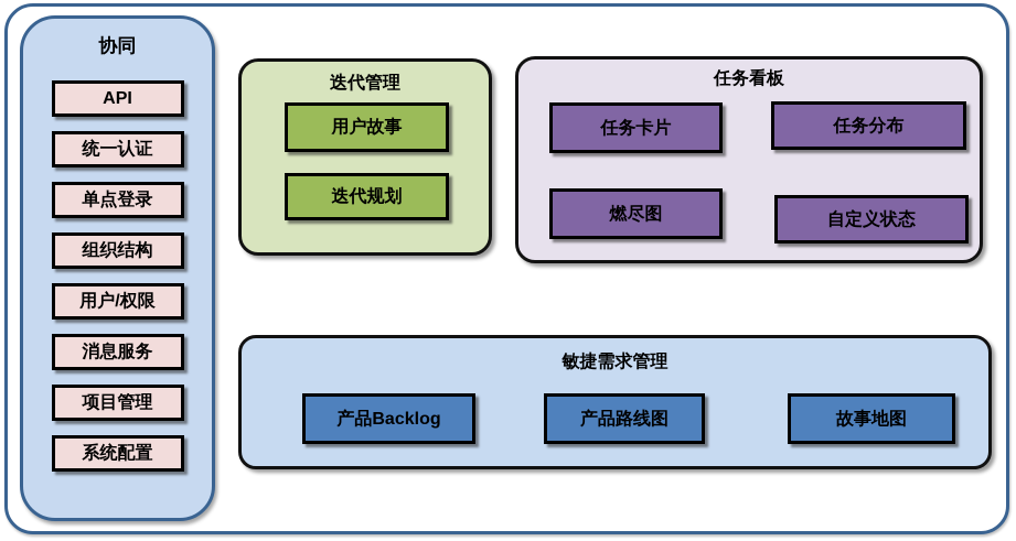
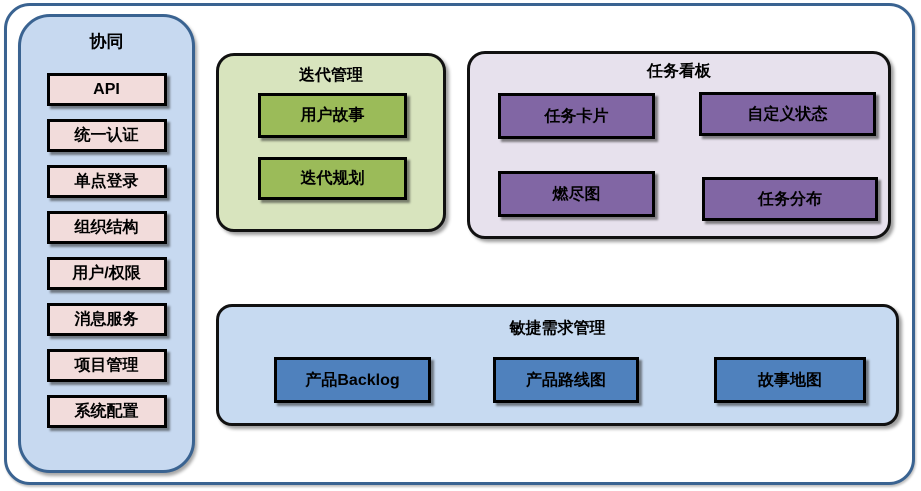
  协同
  API
  统一认证
  单点登录
  组织结构
  用户/权限
  消息服务
  项目管理
  系统配置
  迭代管理
  用户故事
  迭代规划
  任务看板
  任务卡片
- 任务分布
+ 自定义状态
  燃尽图
- 自定义状态
+ 任务分布
  敏捷需求管理
  产品Backlog
  产品路线图
  故事地图
